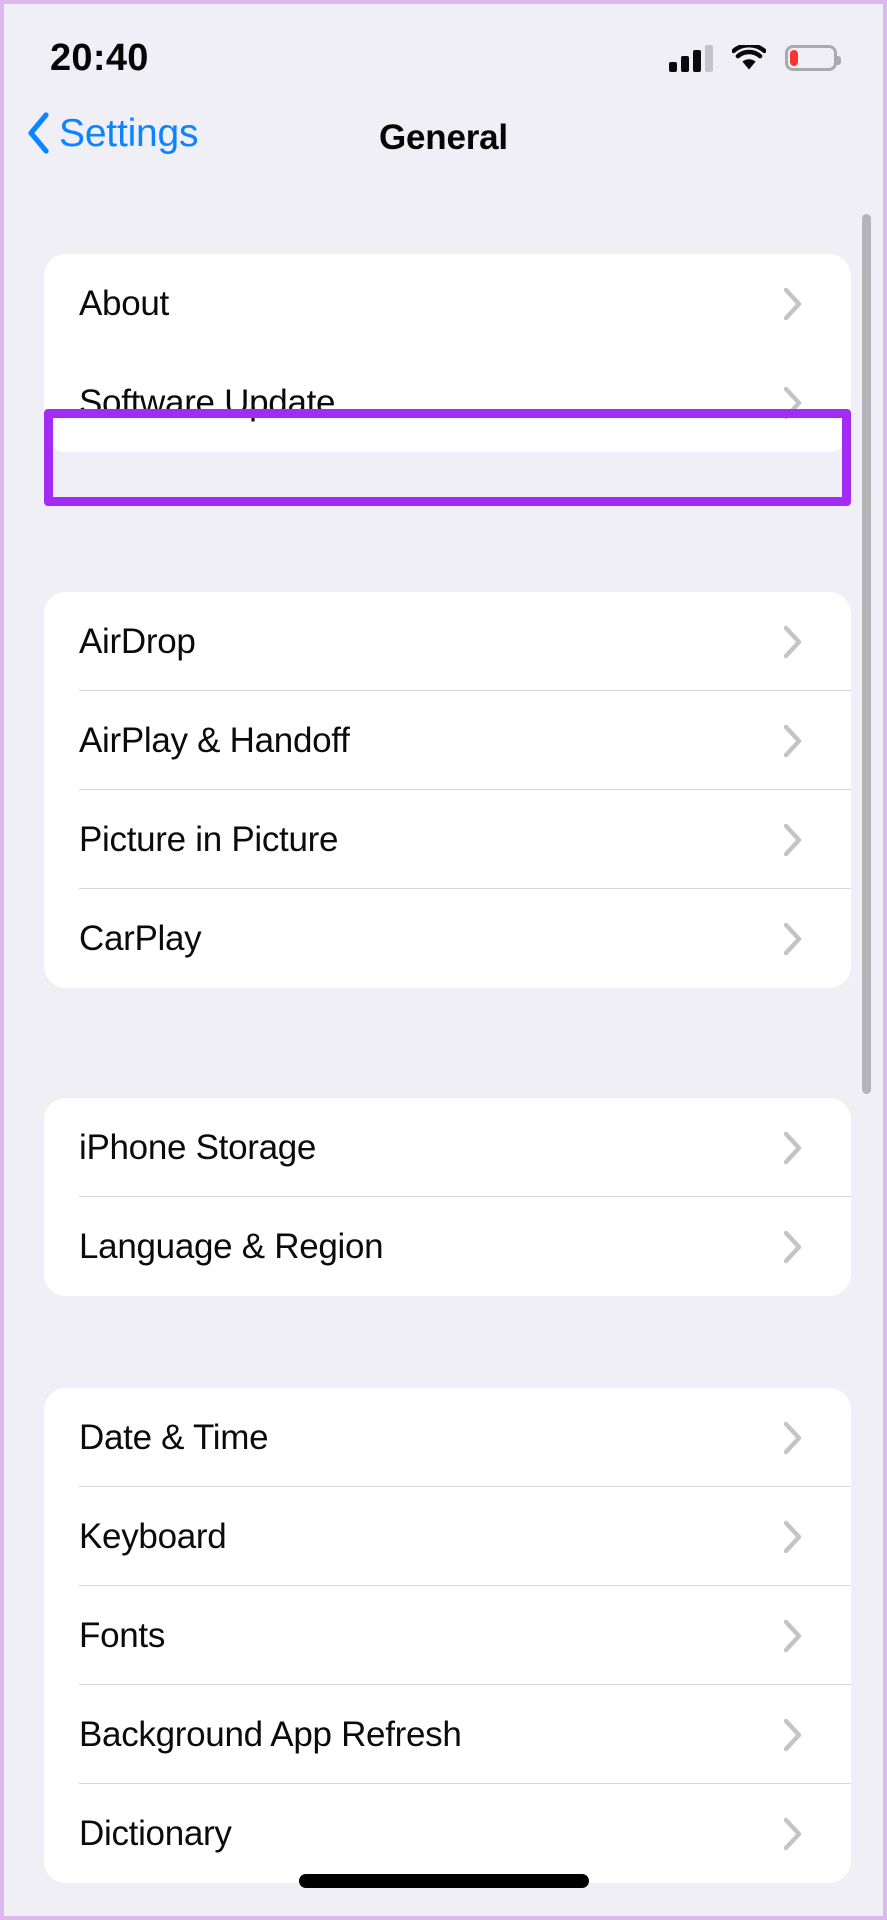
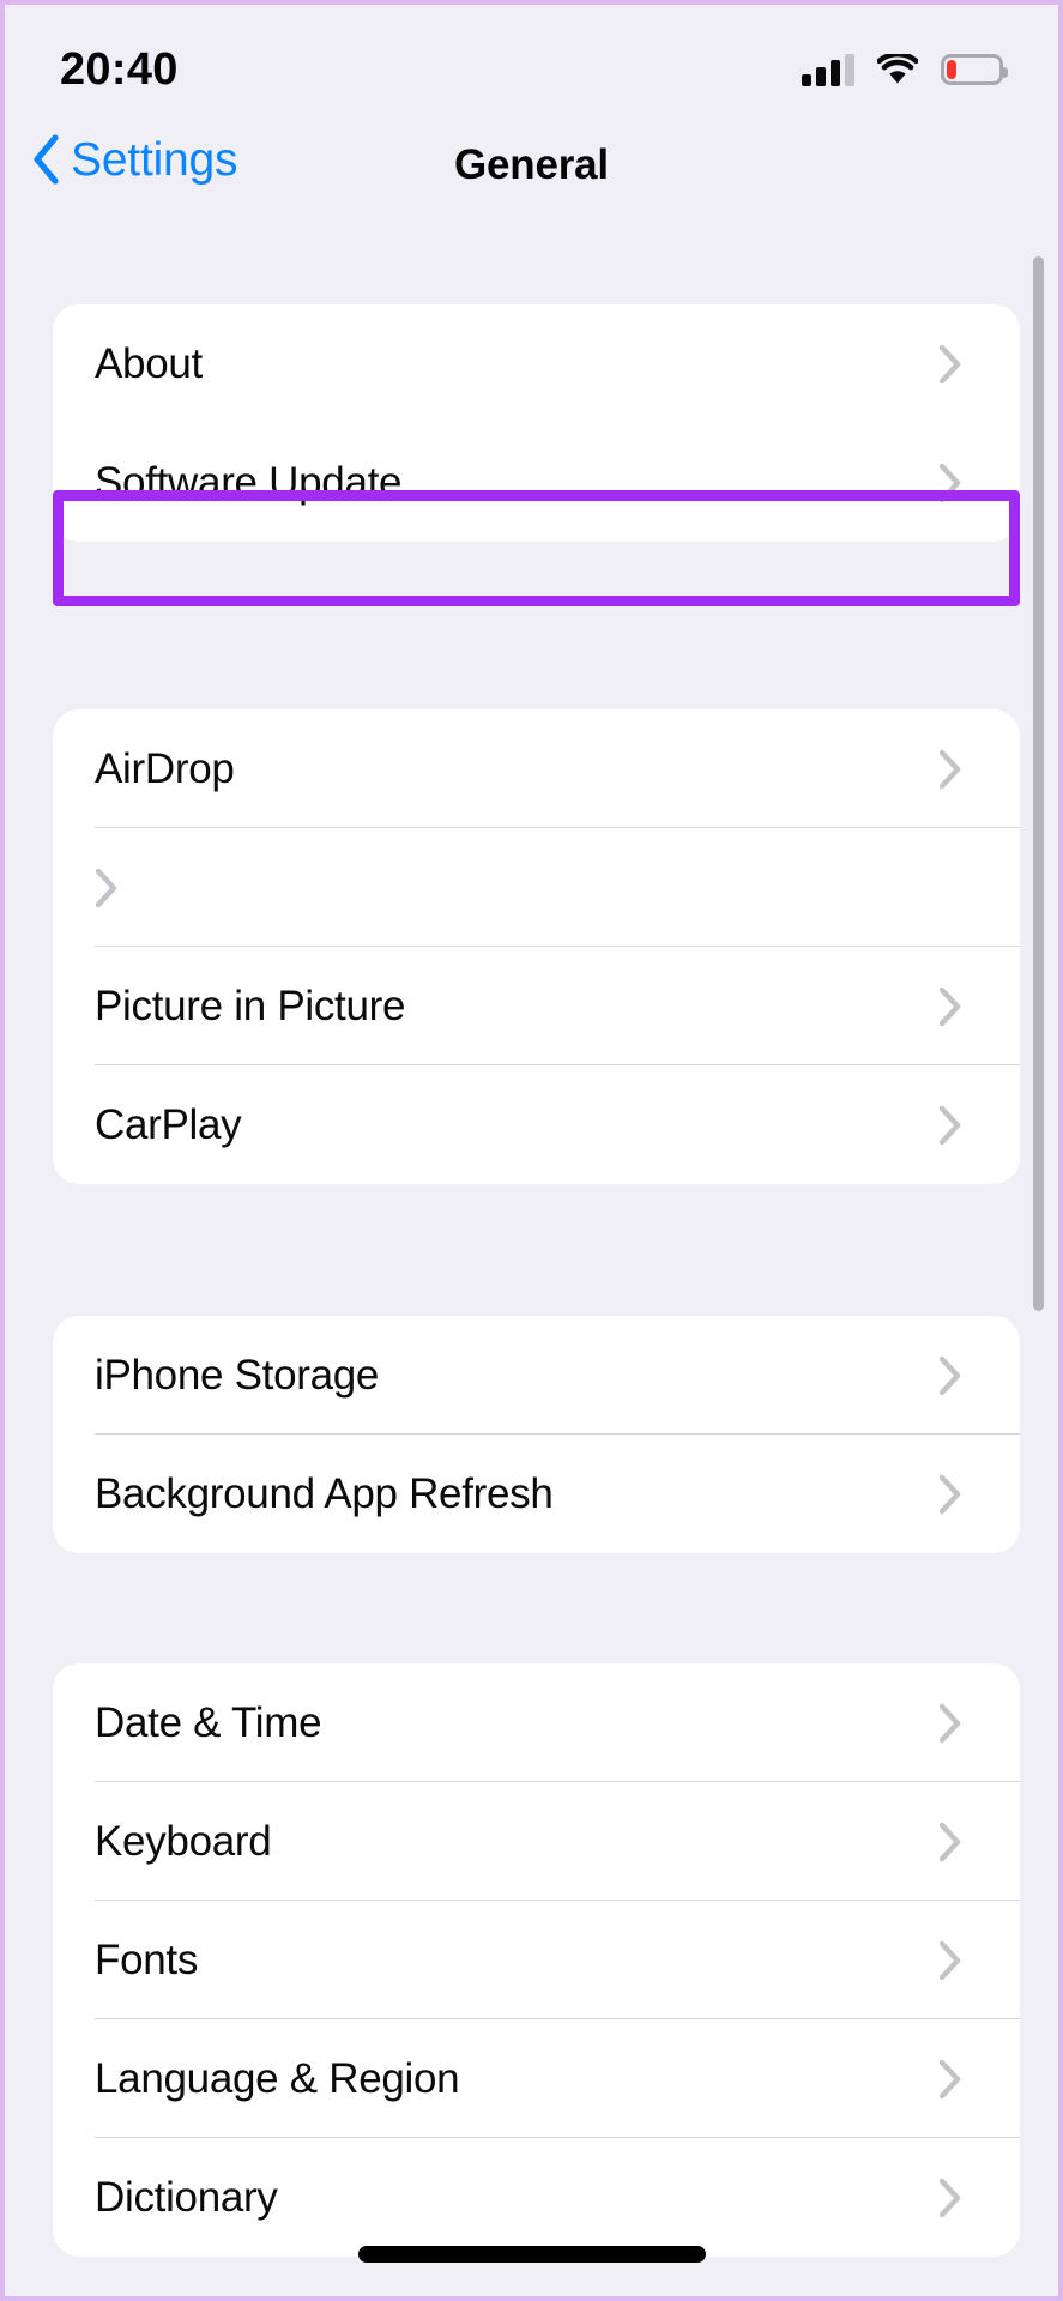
  20:40
  Settings
  General
  About
  Software Update
  AirDrop
- AirPlay & Handoff
  Picture in Picture
  CarPlay
  iPhone Storage
- Language & Region
+ Background App Refresh
  Date & Time
  Keyboard
  Fonts
- Background App Refresh
+ Language & Region
  Dictionary
